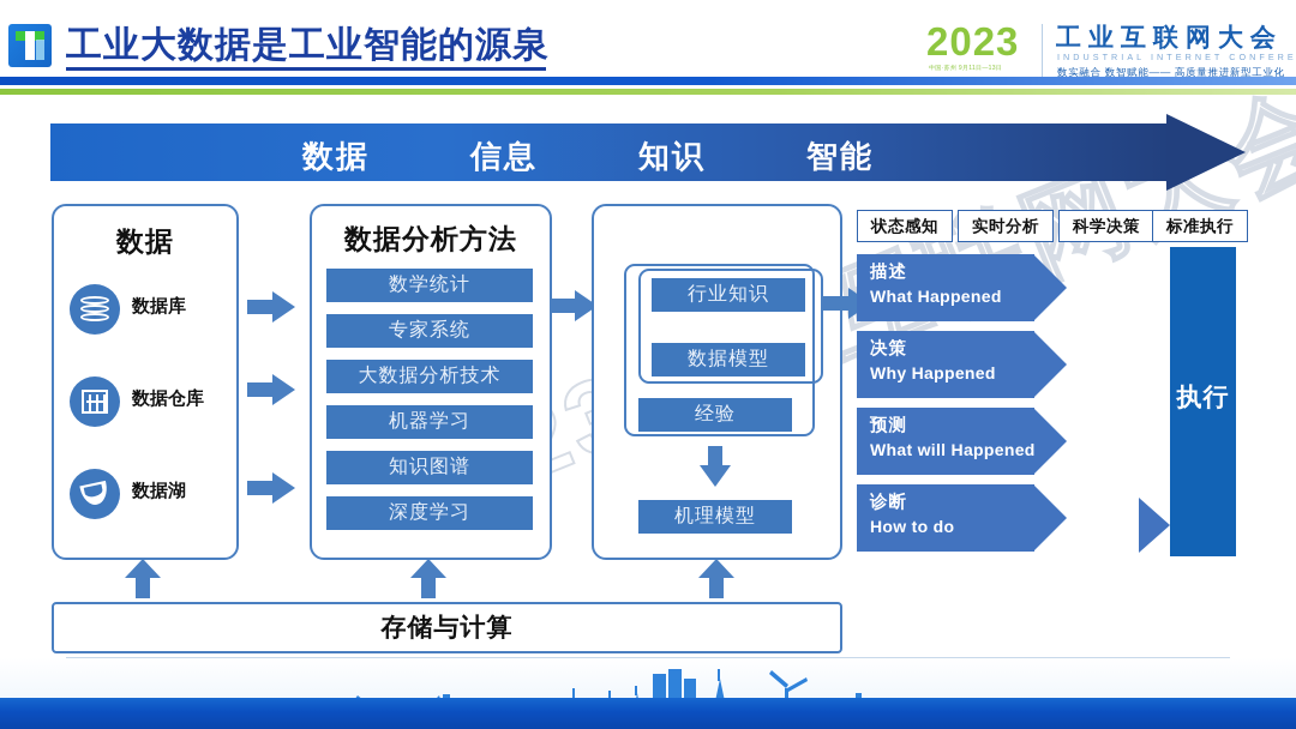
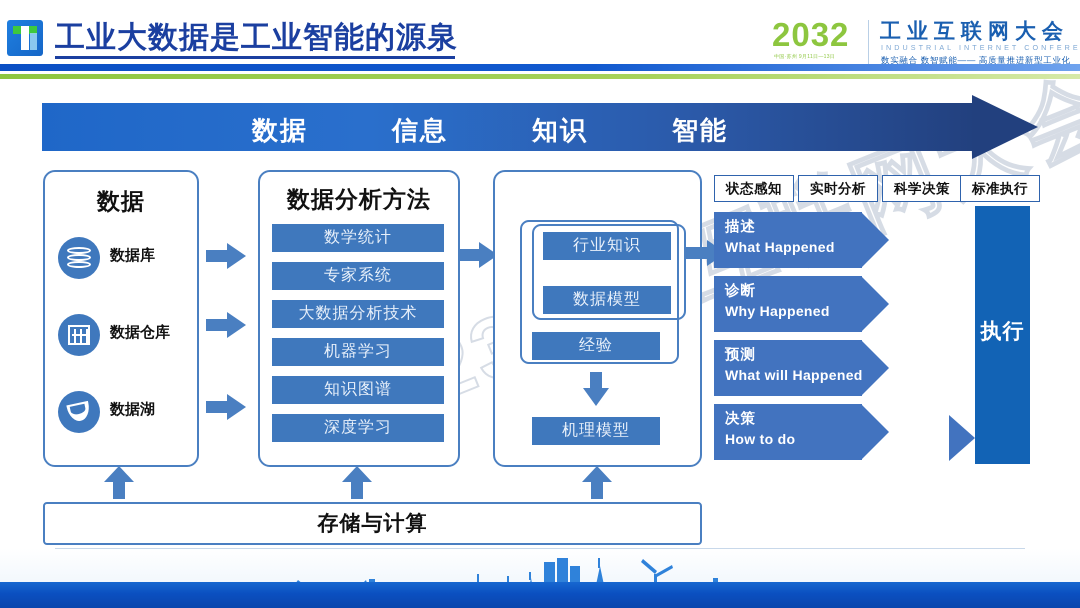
  工业大数据是工业智能的源泉
- 2023
+ 2032
  工业互联网大会
  INDUSTRIAL INTERNET CONFERE
  数实融合 数智赋能—— 高质量推进新型工业化
  数据
  信息
  知识
  智能
  数据
  数据库
  数据仓库
  数据湖
  数据分析方法
  数学统计
  专家系统
  大数据分析技术
  机器学习
  知识图谱
  深度学习
  行业知识
  数据模型
  经验
  机理模型
  存储与计算
  状态感知
  实时分析
  科学决策
  标准执行
  描述
  What Happened
- 决策
+ 诊断
  Why Happened
  预测
  What will Happened
- 诊断
+ 决策
  How to do
  执行
